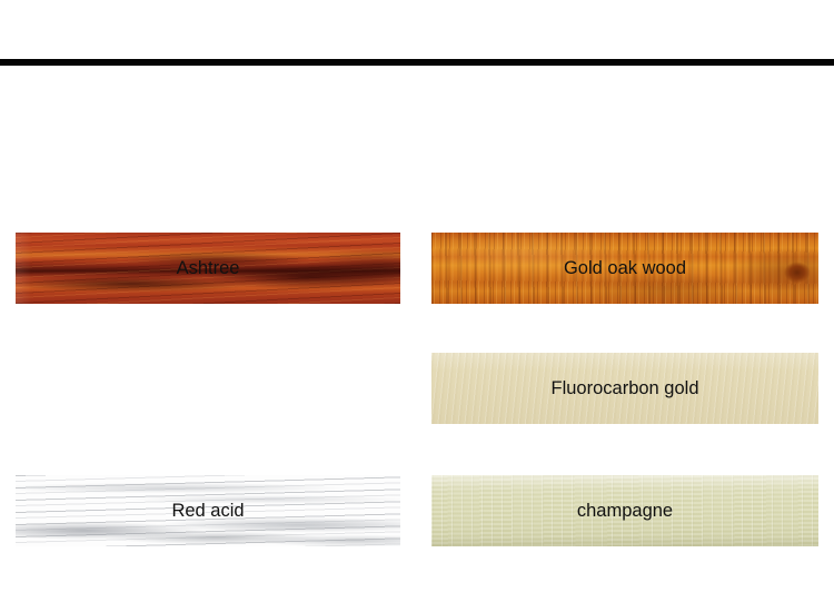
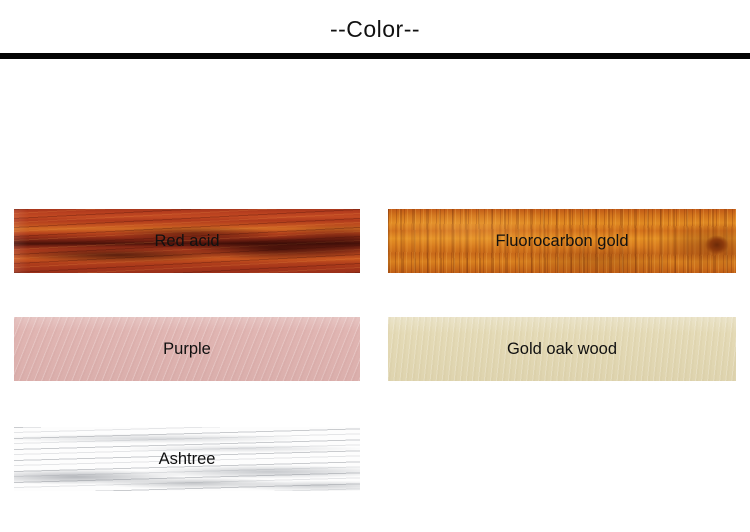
+ --Color--
- Ashtree
+ Red acid
- Gold oak wood
+ Fluorocarbon gold
+ Purple
- Fluorocarbon gold
+ Gold oak wood
- Red acid
+ Ashtree
- champagne
